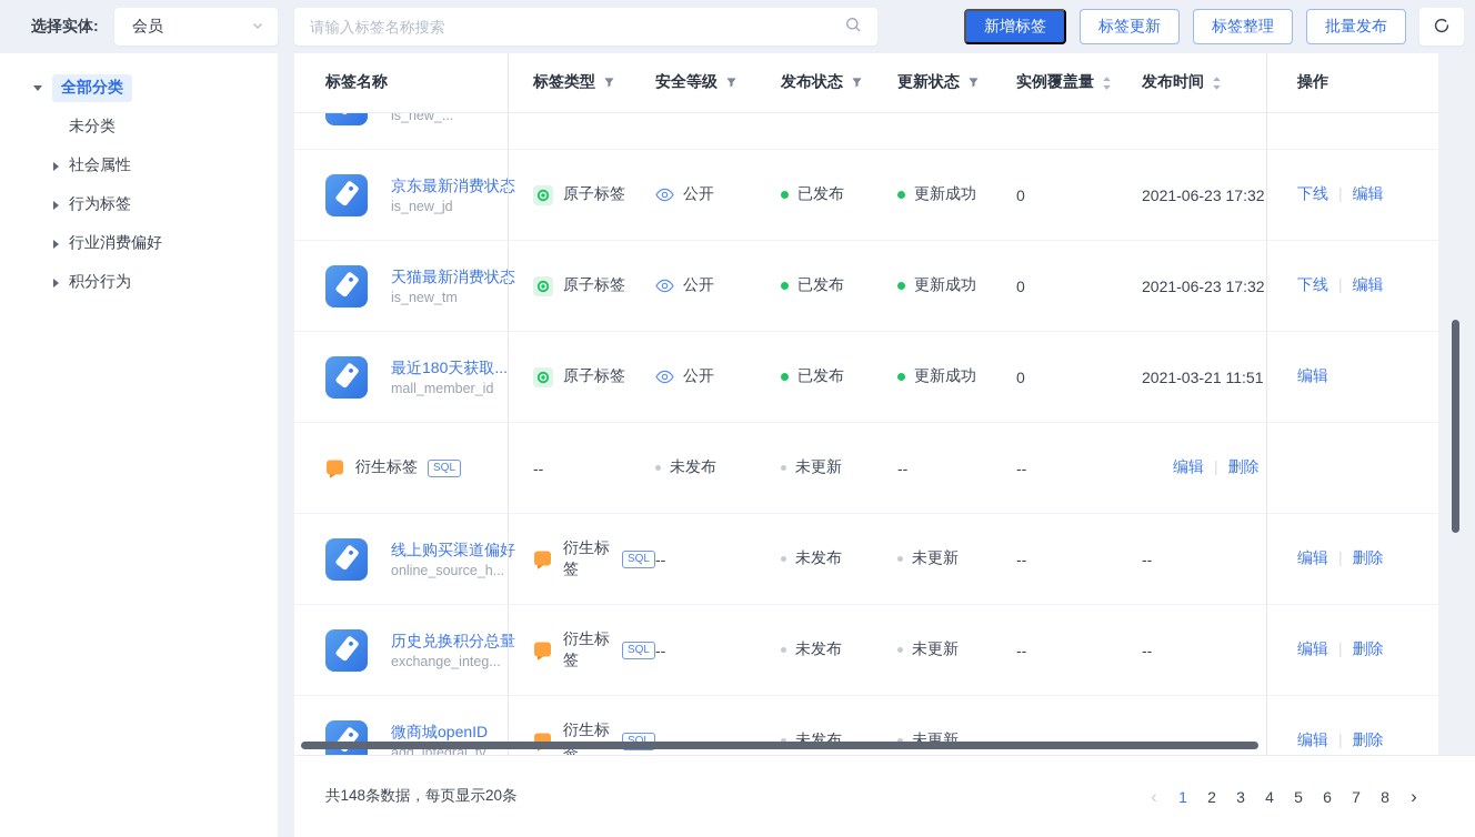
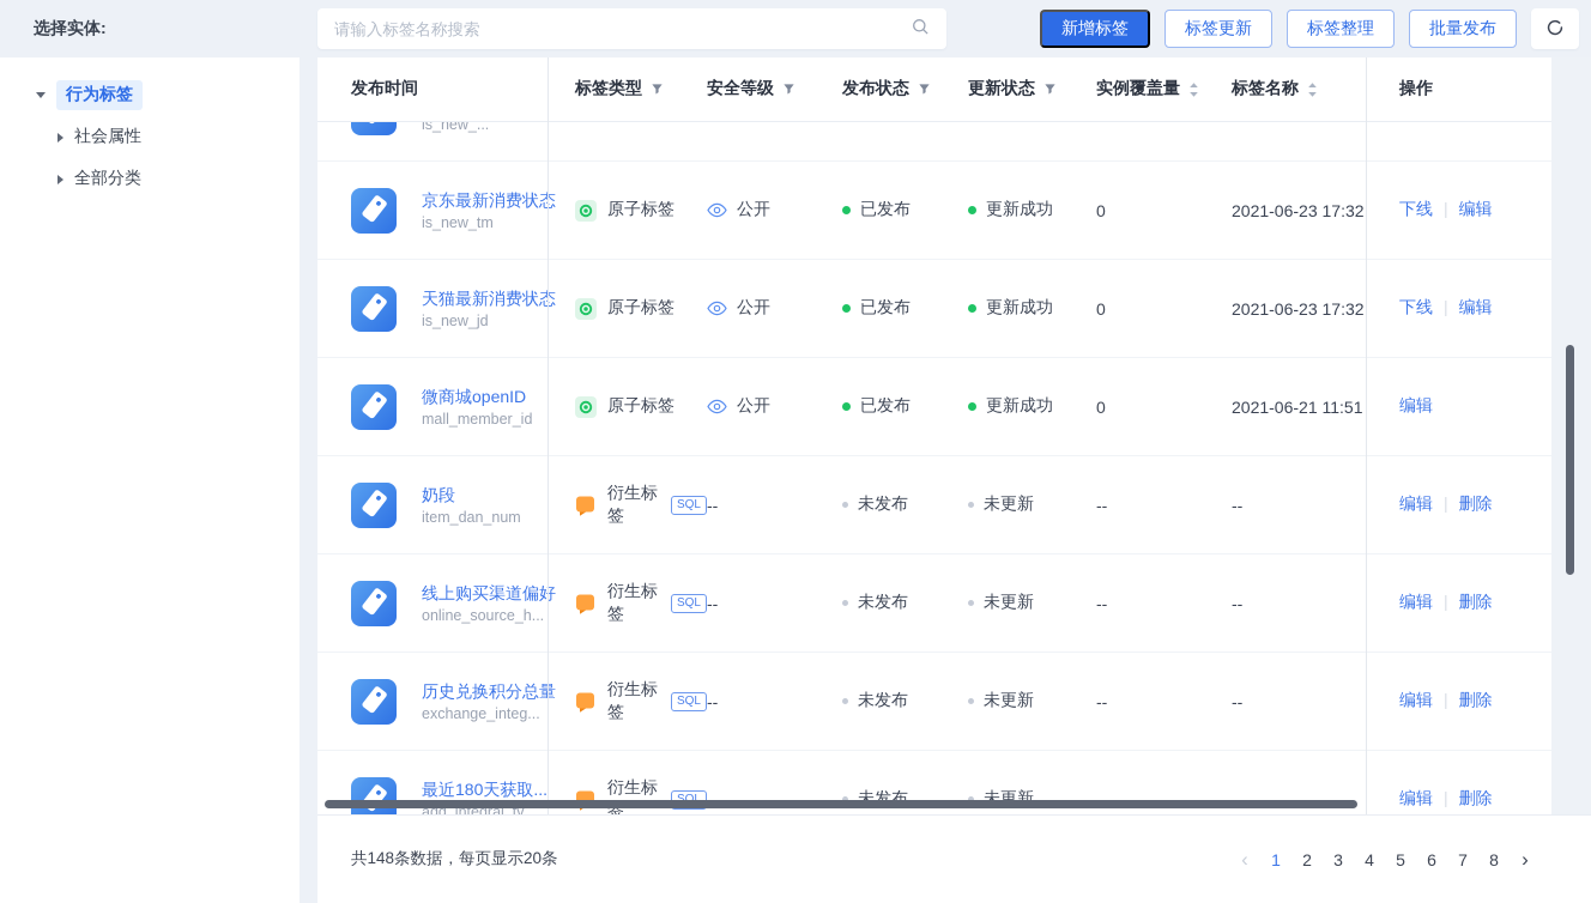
  选择实体:
- 会员
  请输入标签名称搜索
  新增标签
  标签更新
  标签整理
  批量发布
- 全部分类
+ 行为标签
- 未分类
  社会属性
- 行为标签
+ 全部分类
- 行业消费偏好
- 积分行为
- 标签名称
+ 发布时间
  标签类型
  安全等级
  发布状态
  更新状态
  实例覆盖量
- 发布时间
+ 标签名称
  操作
  is_new_...
  京东最新消费状
- is_new_jd
+ is_new_tm
  原子标签
  公开
  已发布
  更新成功
  0
  2021-06-23 17:32
  下线 | 编辑
  天猫最新消费状
- is_new_tm
+ is_new_jd
  原子标签
  公开
  已发布
  更新成功
  0
  2021-06-23 17:32
  下线 | 编辑
- 最近180天获取...
+ 微商城openID
  mall_member_id
  原子标签
  公开
  已发布
  更新成功
  0
- 2021-03-21 11:51
+ 2021-06-21 11:51
  编辑
+ 奶段
+ item_dan_num
  衍生标签
  SQL
  --
  未发布
  未更新
  --
  --
  编辑 | 删除
  线上购买渠道偏
  online_source_h...
  衍生标签
  SQL
  --
  未发布
  未更新
  --
  --
  编辑 | 删除
  历史兑换积分总
  exchange_integ...
  衍生标签
  SQL
  --
  未发布
  未更新
  --
  --
  编辑 | 删除
- 微商城openID
+ 最近180天获取...
  add_integral_tv...
  衍生标签
  SQL
  未发布
  未更新
  编辑 | 删除
  共148条数据，每页显示20条
  ‹
  1
  2
  3
  4
  5
  6
  7
  8
  ›
